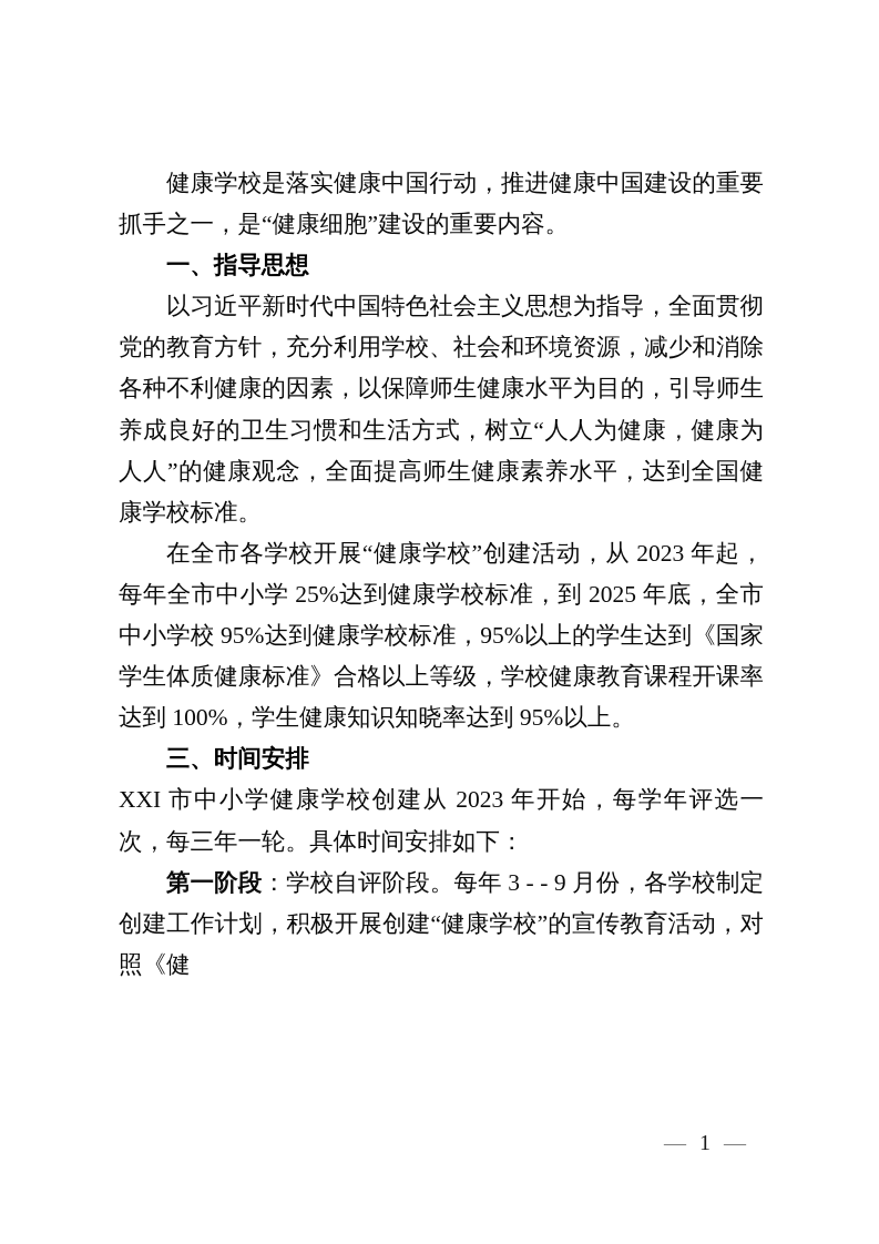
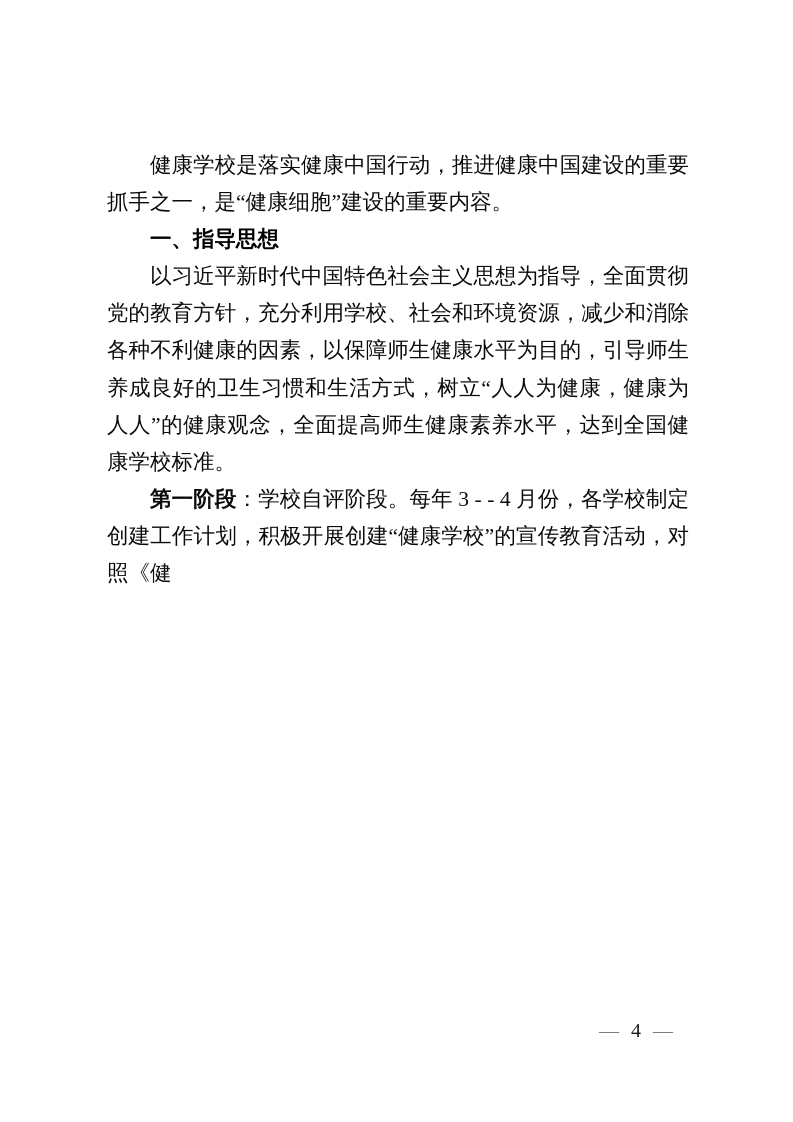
  健康学校是落实健康中国行动，推进健康中国建设的重要抓手之一，是“健康细胞”建设的重要内容。
  一、指导思想
  以习近平新时代中国特色社会主义思想为指导，全面贯彻党的教育方针，充分利用学校、社会和环境资源，减少和消除各种不利健康的因素，以保障师生健康水平为目的，引导师生养成良好的卫生习惯和生活方式，树立“人人为健康，健康为人人”的健康观念，全面提高师生健康素养水平，达到全国健康学校标准。
- 在全市各学校开展“健康学校”创建活动，从 2023 年起，每年全市中小学 25%达到健康学校标准，到 2025 年底，全市中小学校 95%达到健康学校标准，95%以上的学生达到《国家学生体质健康标准》合格以上等级，学校健康教育课程开课率达到 100%，学生健康知识知晓率达到 95%以上。
- 三、时间安排
- XXI 市中小学健康学校创建从 2023 年开始，每学年评选一次，每三年一轮。具体时间安排如下：
- 第一阶段：学校自评阶段。每年 3 - - 9 月份，各学校制定创建工作计划，积极开展创建“健康学校”的宣传教育活动，对照《健
+ 第一阶段：学校自评阶段。每年 3 - - 4 月份，各学校制定创建工作计划，积极开展创建“健康学校”的宣传教育活动，对照《健
- — 1 —
+ — 4 —
